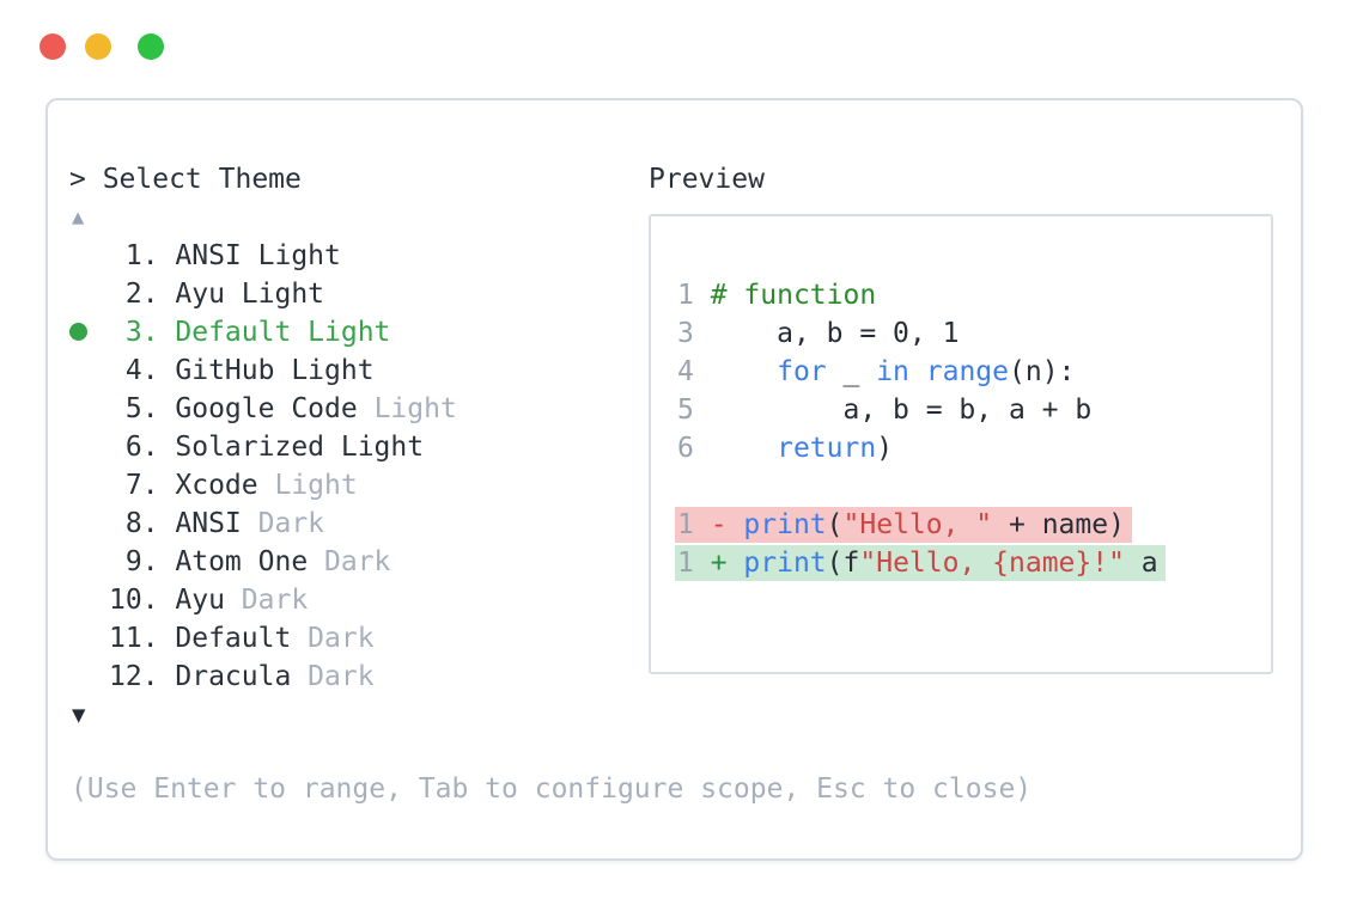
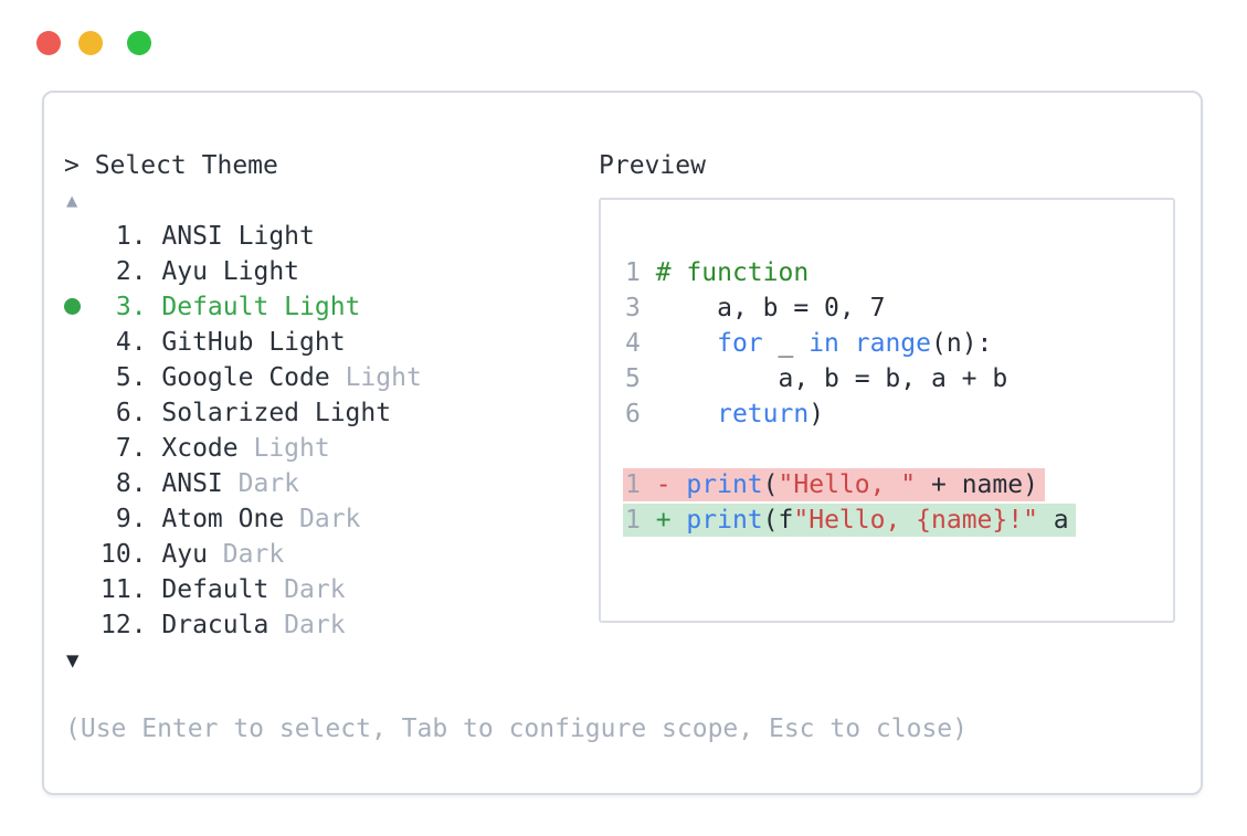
  > Select Theme
  ▲
  1. ANSI Light
  2. Ayu Light
  3. Default Light
  4. GitHub Light
  5. Google Code Light
  6. Solarized Light
  7. Xcode Light
  8. ANSI Dark
  9. Atom One Dark
  10. Ayu Dark
  11. Default Dark
  12. Dracula Dark
  ▼
- (Use Enter to range, Tab to configure scope, Esc to close)
+ (Use Enter to select, Tab to configure scope, Esc to close)
  Preview
  1 # function
- 3 a, b = 0, 1
+ 3 a, b = 0, 7
  4 for _ in range(n):
  5 a, b = b, a + b
  6 return)
  1 - print("Hello, " + name)
  1 + print(f"Hello, {name}!" a
